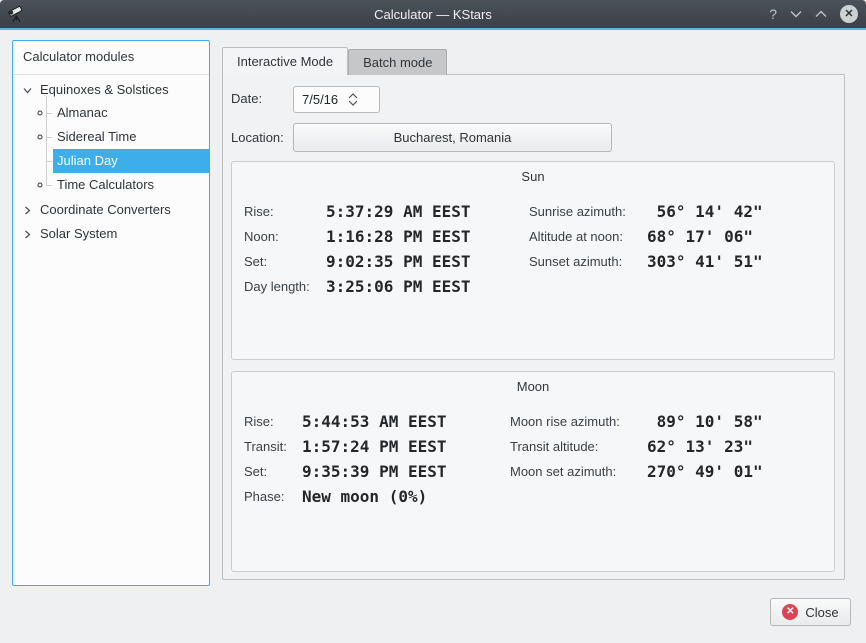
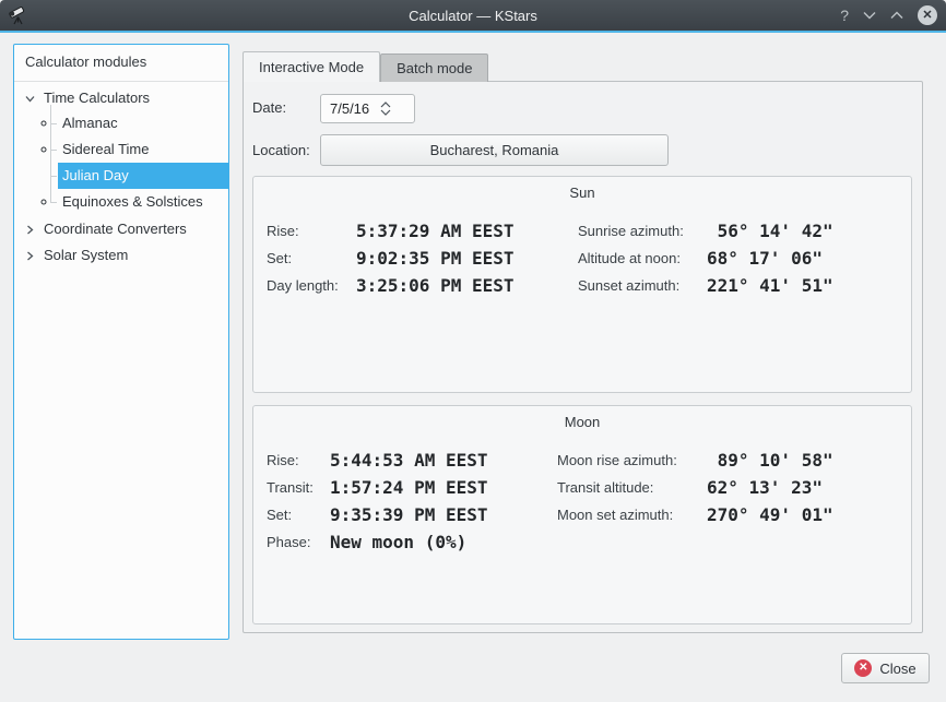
  Calculator — KStars
  ?
  ✕
  Calculator modules
- Equinoxes & Solstices
+ Time Calculators
  Almanac
  Sidereal Time
  Julian Day
- Time Calculators
+ Equinoxes & Solstices
  Coordinate Converters
  Solar System
  Interactive Mode
  Batch mode
  Date:
  7/5/16
  Location:
  Bucharest, Romania
  Sun
  Rise:
  5:37:29 AM EEST
- Noon:
- 1:16:28 PM EEST
  Set:
  9:02:35 PM EEST
  Day length:
  3:25:06 PM EEST
  Sunrise azimuth:
  56° 14' 42"
  Altitude at noon:
  68° 17' 06"
  Sunset azimuth:
- 303° 41' 51"
+ 221° 41' 51"
  Moon
  Rise:
  5:44:53 AM EEST
  Transit:
  1:57:24 PM EEST
  Set:
  9:35:39 PM EEST
  Phase:
  New moon (0%)
  Moon rise azimuth:
  89° 10' 58"
  Transit altitude:
  62° 13' 23"
  Moon set azimuth:
  270° 49' 01"
  ✕
  Close
